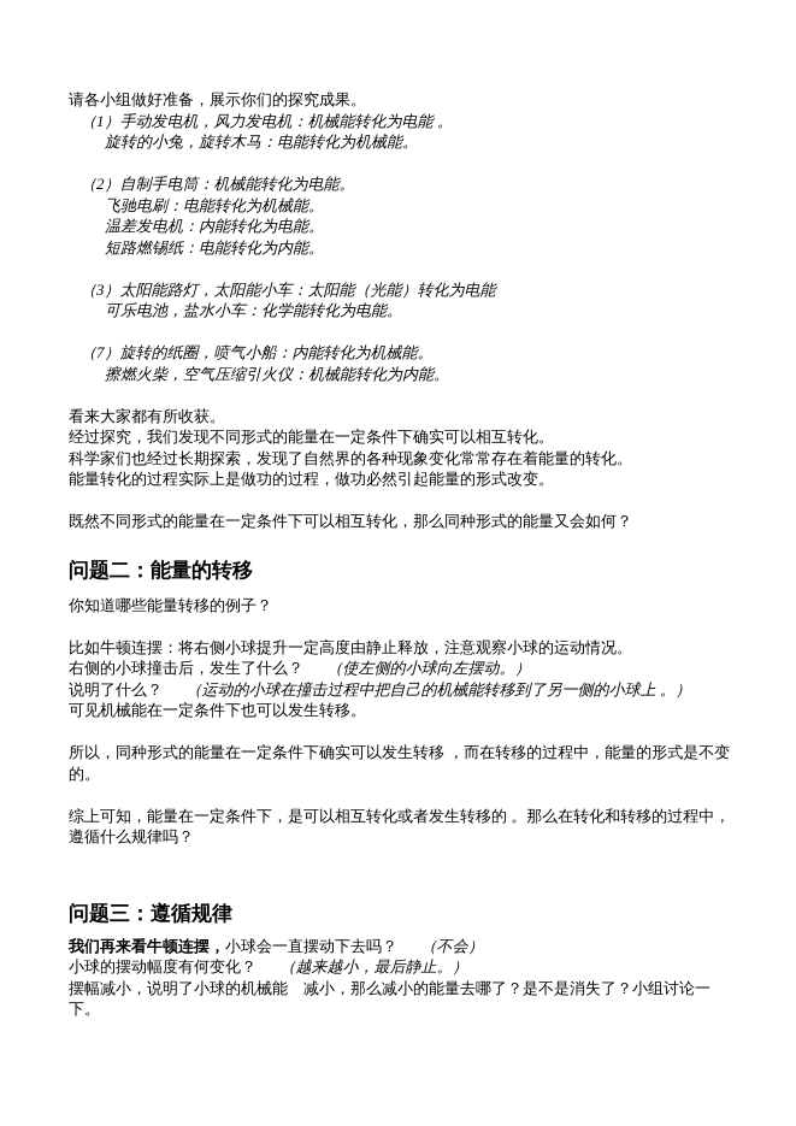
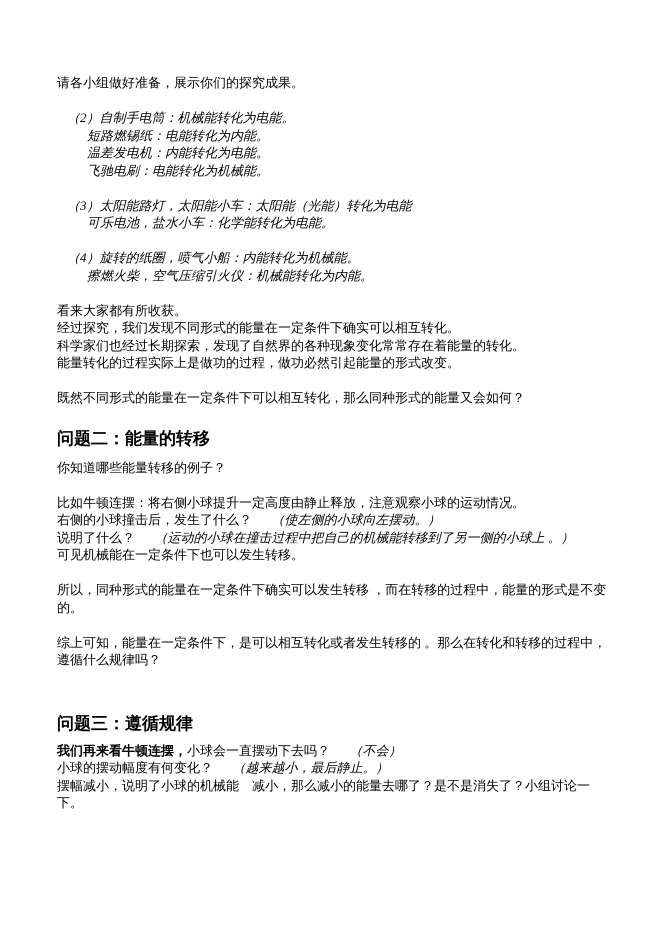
  请各小组做好准备，展示你们的探究成果。
- （1）手动发电机，风力发电机：机械能转化为电能 。
- 旋转的小兔，旋转木马：电能转化为机械能。
  （2）自制手电筒：机械能转化为电能。
- 飞驰电刷：电能转化为机械能。
+ 短路燃锡纸：电能转化为内能。
  温差发电机：内能转化为电能。
- 短路燃锡纸：电能转化为内能。
+ 飞驰电刷：电能转化为机械能。
  （3）太阳能路灯，太阳能小车：太阳能（光能）转化为电能
  可乐电池，盐水小车：化学能转化为电能。
- （7）旋转的纸圈，喷气小船：内能转化为机械能。
+ （4）旋转的纸圈，喷气小船：内能转化为机械能。
  擦燃火柴，空气压缩引火仪：机械能转化为内能。
  看来大家都有所收获。
  经过探究，我们发现不同形式的能量在一定条件下确实可以相互转化。
  科学家们也经过长期探索，发现了自然界的各种现象变化常常存在着能量的转化。
  能量转化的过程实际上是做功的过程，做功必然引起能量的形式改变。
  既然不同形式的能量在一定条件下可以相互转化，那么同种形式的能量又会如何？
  问题二：能量的转移
  你知道哪些能量转移的例子？
  比如牛顿连摆：将右侧小球提升一定高度由静止释放，注意观察小球的运动情况。
  右侧的小球撞击后，发生了什么？ （使左侧的小球向左摆动。）
  说明了什么？ （运动的小球在撞击过程中把自己的机械能转移到了另一侧的小球上 。）
  可见机械能在一定条件下也可以发生转移。
  所以，同种形式的能量在一定条件下确实可以发生转移 ，而在转移的过程中，能量的形式是不变的。
  综上可知，能量在一定条件下，是可以相互转化或者发生转移的 。那么在转化和转移的过程中，遵循什么规律吗？
  问题三：遵循规律
  我们再来看牛顿连摆，小球会一直摆动下去吗？ （不会）
  小球的摆动幅度有何变化？ （越来越小，最后静止。）
  摆幅减小，说明了小球的机械能 减小，那么减小的能量去哪了？是不是消失了？小组讨论一下。
